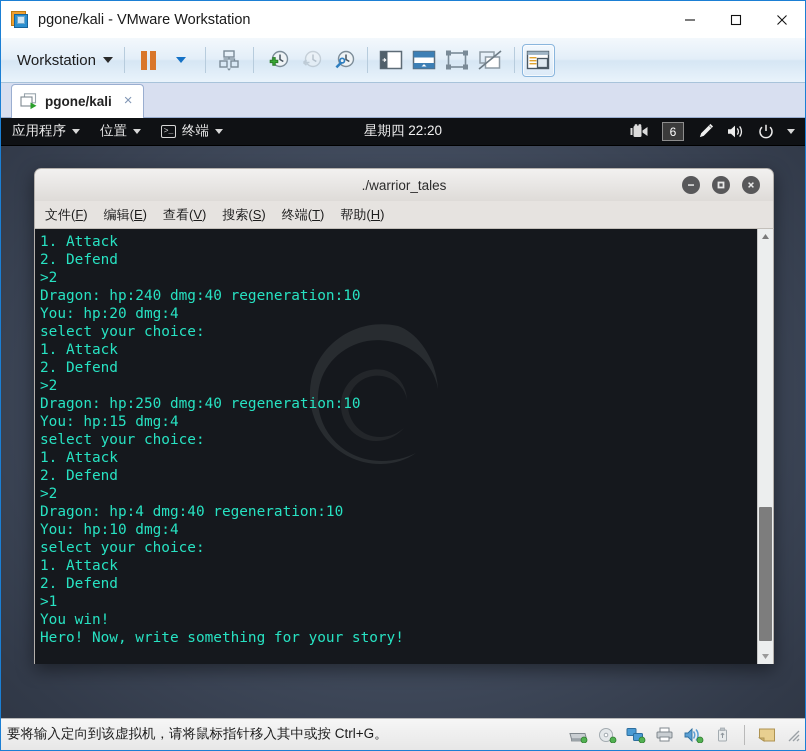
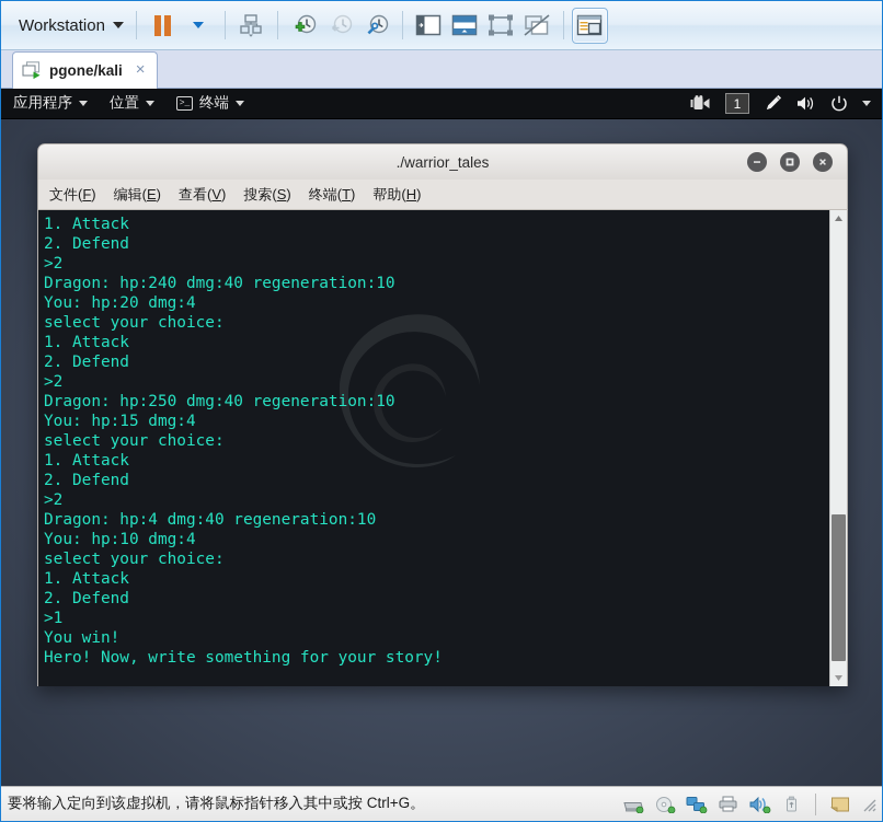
- pgone/kali - VMware Workstation
  Workstation
  pgone/kali
  ×
  应用程序
  位置
  >_
  终端
- 星期四 22:20
- 6
+ 1
  ./warrior_tales
  文件(F)
  编辑(E)
  查看(V)
  搜索(S)
  终端(T)
  帮助(H)
  1. Attack
  2. Defend
  >2
  Dragon: hp:240 dmg:40 regeneration:10
  You: hp:20 dmg:4
  select your choice:
  1. Attack
  2. Defend
  >2
  Dragon: hp:250 dmg:40 regeneration:10
  You: hp:15 dmg:4
  select your choice:
  1. Attack
  2. Defend
  >2
  Dragon: hp:4 dmg:40 regeneration:10
  You: hp:10 dmg:4
  select your choice:
  1. Attack
  2. Defend
  >1
  You win!
  Hero! Now, write something for your story!
  要将输入定向到该虚拟机，请将鼠标指针移入其中或按 Ctrl+G。
